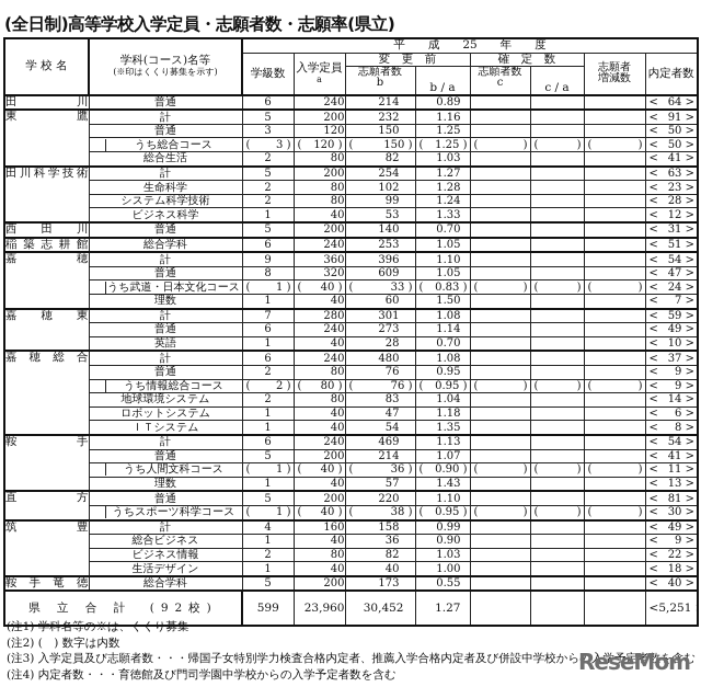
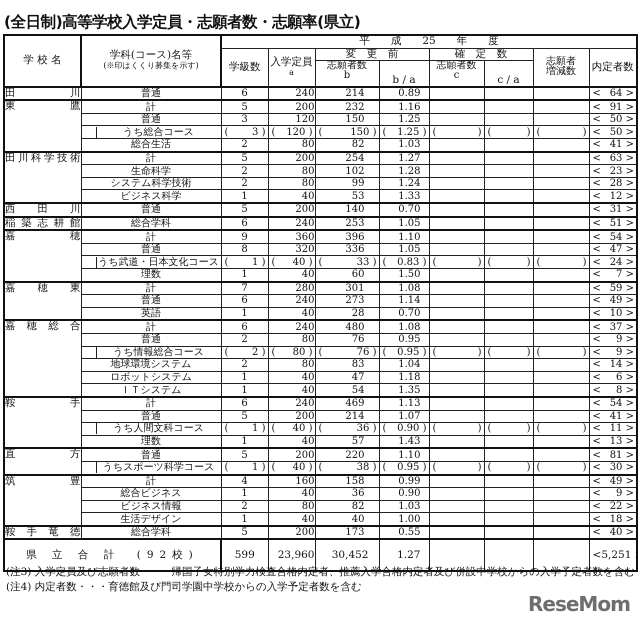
  (全日制)高等学校入学定員・志願者数・志願率(県立)
  学 校 名	学科(コース)名等 (※印はくくり募集を示す)	平 成 25 年 度
  学級数	入学定員a	変 更 前	確 定 数	志願者増減数	内定者数
  志願者数b	b / a	志願者数c	c / a
  田 川	普通	6	240	214	0.89				< 64 >
  東 鷹	計	5	200	232	1.16				< 91 >
  普通	3	120	150	1.25				< 50 >
  うち総合コース	( 3 )	( 120 )	( 150 )	( 1.25 )	( )	( )	( )	< 50 >
  総合生活	2	80	82	1.03				< 41 >
  田川科学技術	計	5	200	254	1.27				< 63 >
  生命科学	2	80	102	1.28				< 23 >
  システム科学技術	2	80	99	1.24				< 28 >
  ビジネス科学	1	40	53	1.33				< 12 >
  西 田 川	普通	5	200	140	0.70				< 31 >
  稲築志耕館	総合学科	6	240	253	1.05				< 51 >
  嘉 穂	計	9	360	396	1.10				< 54 >
- 普通	8	320	609	1.05				< 47 >
+ 普通	8	320	336	1.05				< 47 >
  うち武道・日本文化コース	( 1 )	( 40 )	( 33 )	( 0.83 )	( )	( )	( )	< 24 >
  理数	1	40	60	1.50				< 7 >
  嘉 穂 東	計	7	280	301	1.08				< 59 >
  普通	6	240	273	1.14				< 49 >
  英語	1	40	28	0.70				< 10 >
  嘉 穂 総 合	計	6	240	480	1.08				< 37 >
  普通	2	80	76	0.95				< 9 >
  うち情報総合コース	( 2 )	( 80 )	( 76 )	( 0.95 )	( )	( )	( )	< 9 >
  地球環境システム	2	80	83	1.04				< 14 >
  ロボットシステム	1	40	47	1.18				< 6 >
  ＩＴシステム	1	40	54	1.35				< 8 >
  鞍 手	計	6	240	469	1.13				< 54 >
  普通	5	200	214	1.07				< 41 >
  うち人間文科コース	( 1 )	( 40 )	( 36 )	( 0.90 )	( )	( )	( )	< 11 >
  理数	1	40	57	1.43				< 13 >
  直 方	普通	5	200	220	1.10				< 81 >
  うちスポーツ科学コース	( 1 )	( 40 )	( 38 )	( 0.95 )	( )	( )	( )	< 30 >
  筑 豊	計	4	160	158	0.99				< 49 >
  総合ビジネス	1	40	36	0.90				< 9 >
  ビジネス情報	2	80	82	1.03				< 22 >
  生活デザイン	1	40	40	1.00				< 18 >
  鞍 手 竜 徳	総合学科	5	200	173	0.55				< 40 >
  県 立 合 計 (92校)	599	23,960	30,452	1.27				<5,251
- (注1) 学科名等の※は、くくり募集
- (注2) ( ) 数字は内数
  (注3) 入学定員及び志願者数・・・帰国子女特別学力検査合格内定者、推薦入学合格内定者及び併設中学校からの入学予定者数を含む
  (注4) 内定者数・・・育徳館及び門司学園中学校からの入学予定者数を含む
  ReseMom
